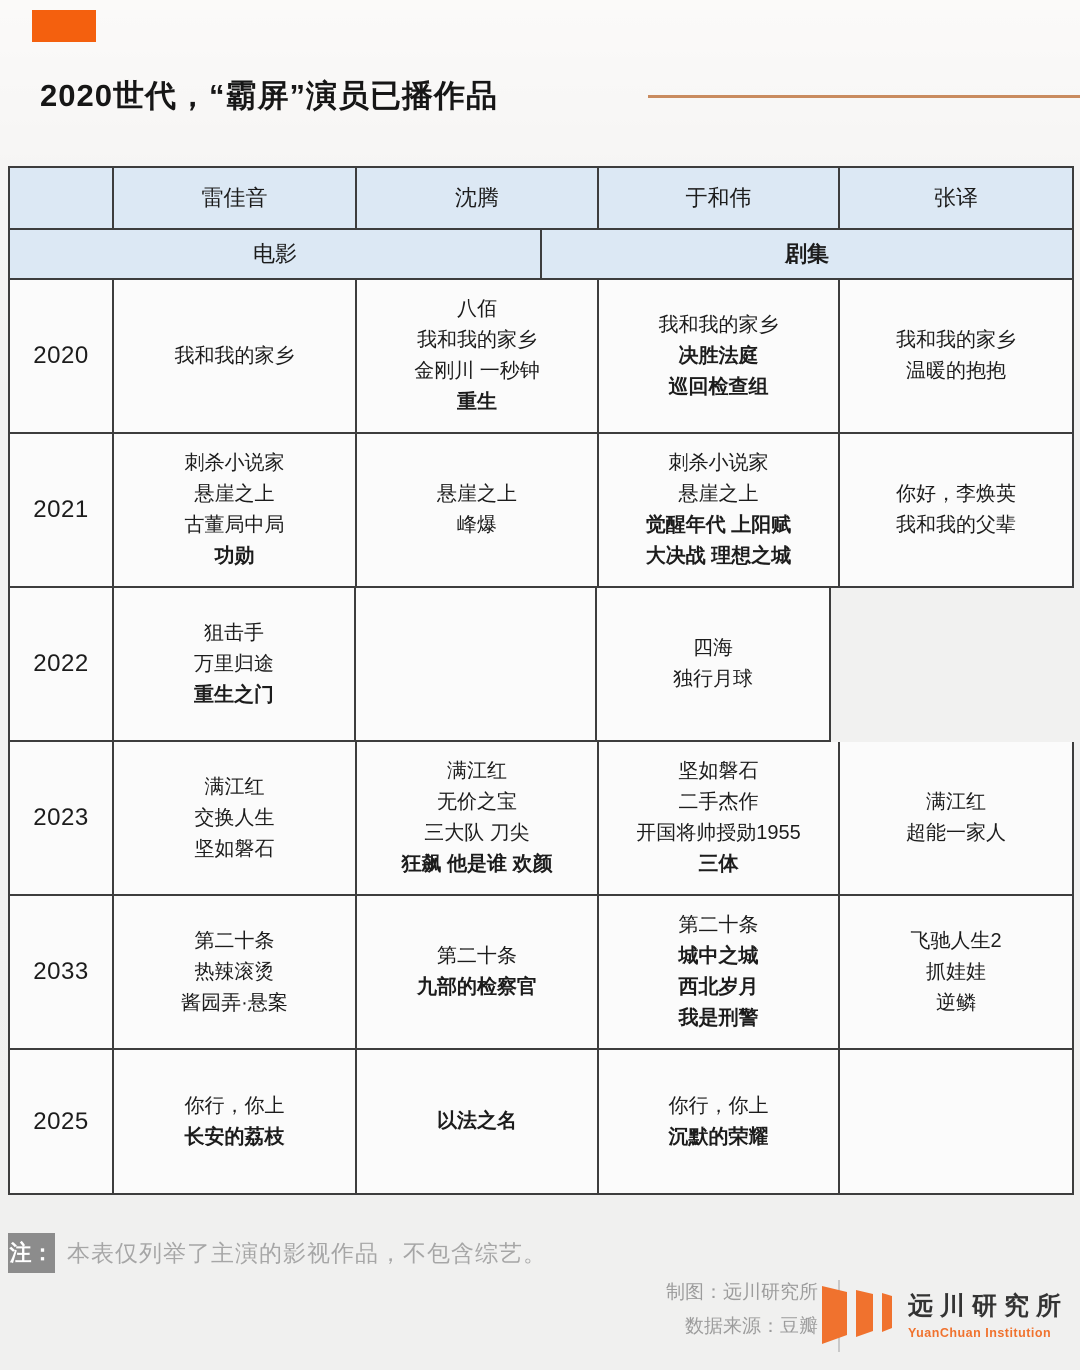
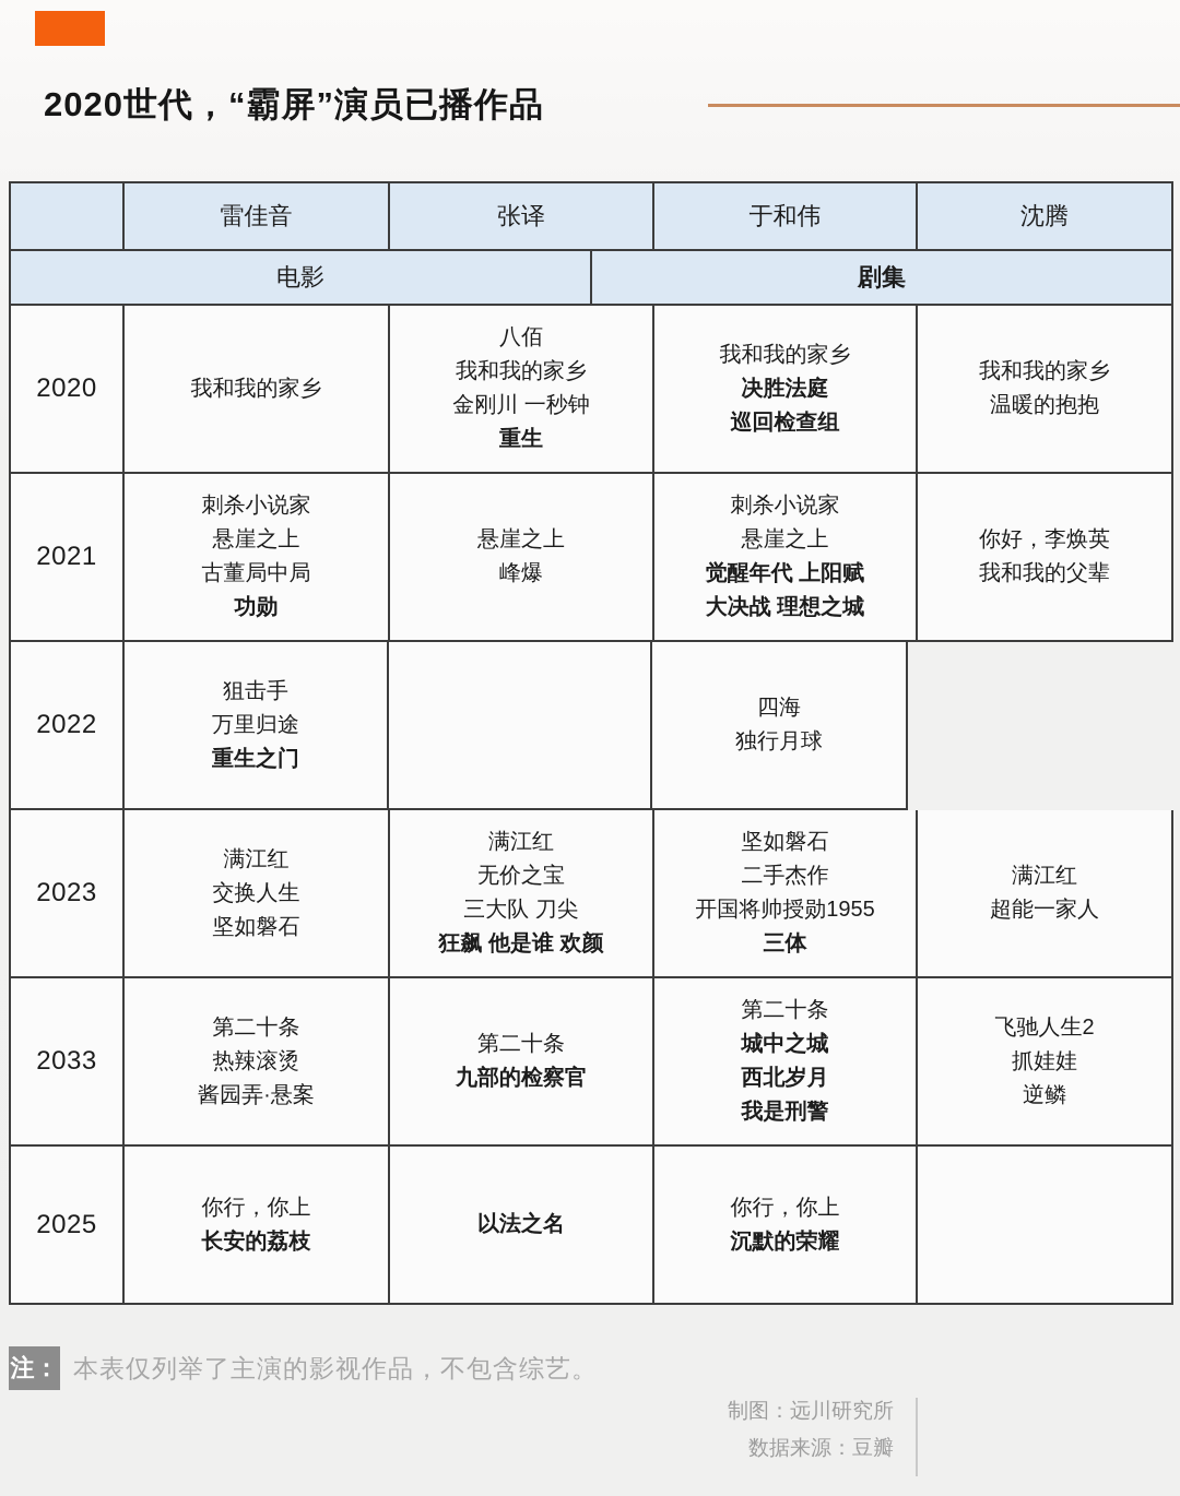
  2020世代，“霸屏”演员已播作品
  雷佳音
- 沈腾
+ 张译
  于和伟
- 张译
+ 沈腾
  电影
  剧集
  2020
  我和我的家乡
  八佰
  我和我的家乡
  金刚川 一秒钟
  重生
  我和我的家乡
  决胜法庭
  巡回检查组
  我和我的家乡
  温暖的抱抱
  2021
  刺杀小说家
  悬崖之上
  古董局中局
  功勋
  悬崖之上
  峰爆
  刺杀小说家
  悬崖之上
  觉醒年代 上阳赋
  大决战 理想之城
  你好，李焕英
  我和我的父辈
  2022
  狙击手
  万里归途
  重生之门
  四海
  独行月球
  2023
  满江红
  交换人生
  坚如磐石
  满江红
  无价之宝
  三大队 刀尖
  狂飙 他是谁 欢颜
  坚如磐石
  二手杰作
  开国将帅授勋1955
  三体
  满江红
  超能一家人
  2033
  第二十条
  热辣滚烫
  酱园弄·悬案
  第二十条
  九部的检察官
  第二十条
  城中之城
  西北岁月
  我是刑警
  飞驰人生2
  抓娃娃
  逆鳞
  2025
  你行，你上
  长安的荔枝
  以法之名
  你行，你上
  沉默的荣耀
  注：
  本表仅列举了主演的影视作品，不包含综艺。
  制图：远川研究所
  数据来源：豆瓣
- 远川研究所
- YuanChuan Institution
